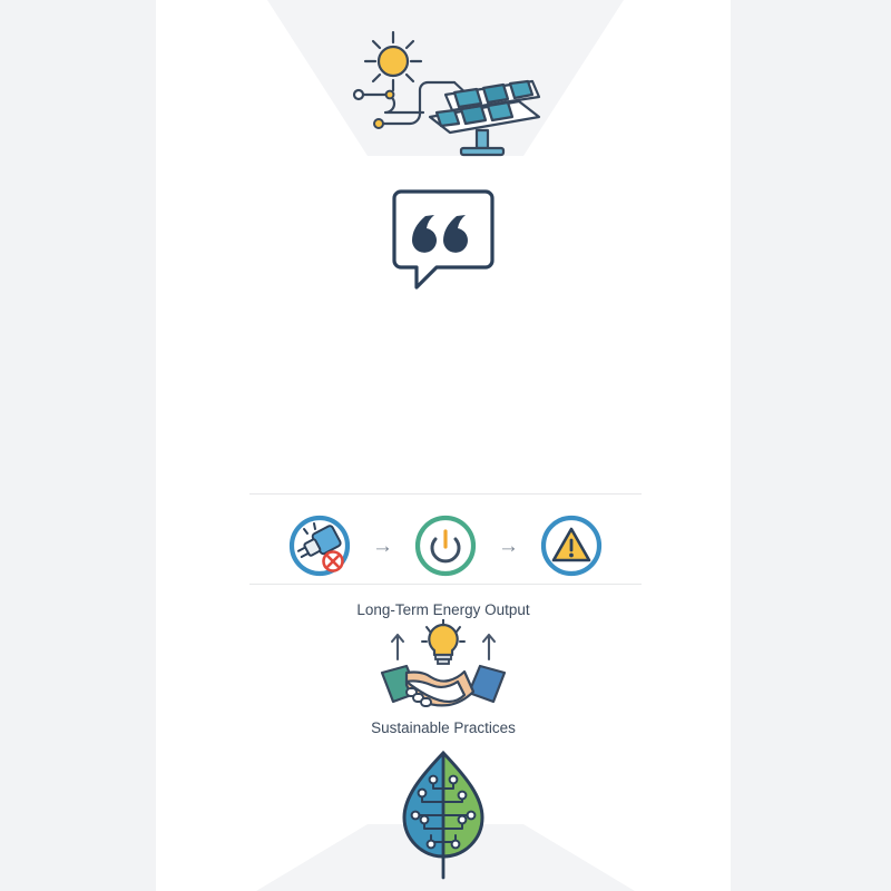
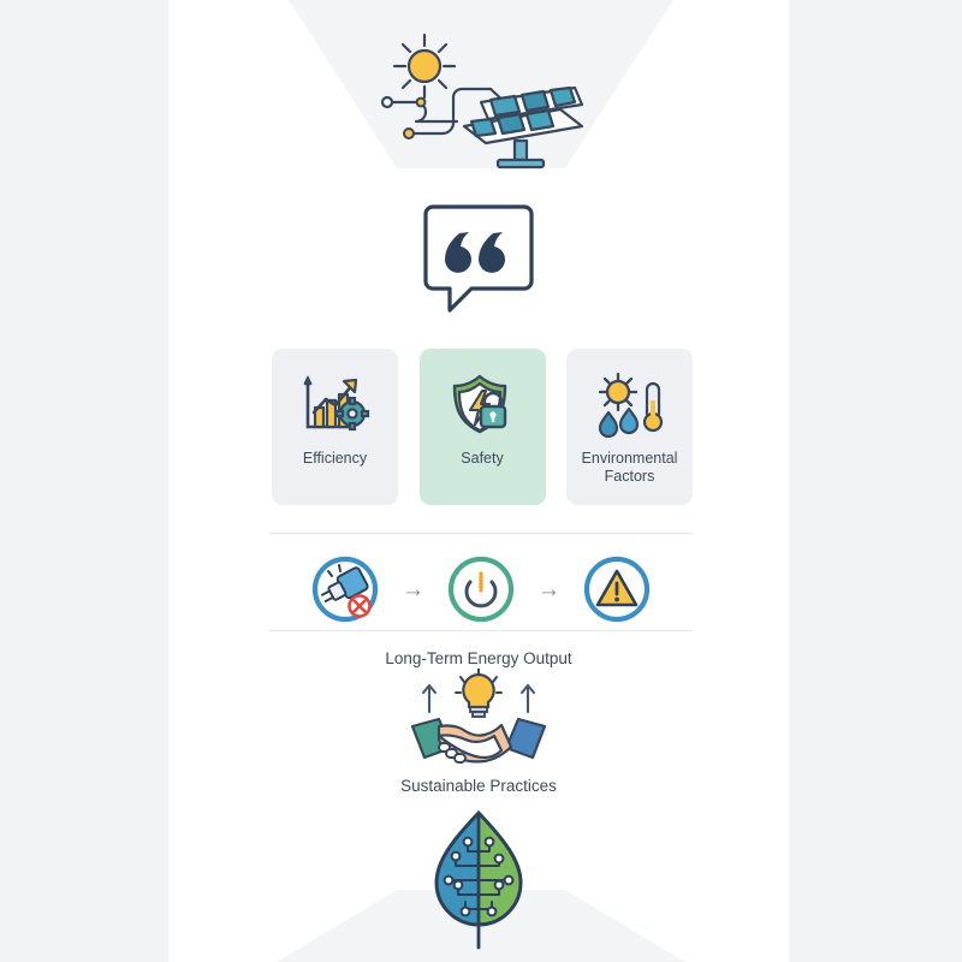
+ Efficiency
+ Safety
+ Environmental Factors
  →
  →
  Long-Term Energy Output
  Sustainable Practices
